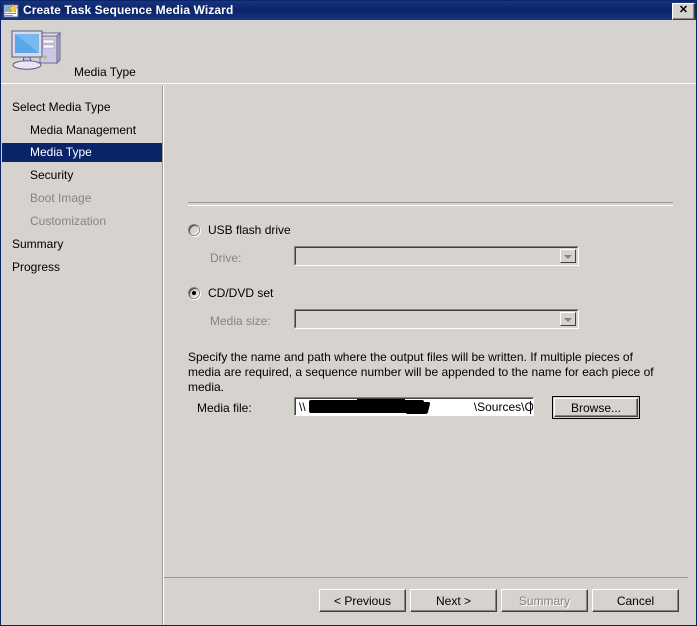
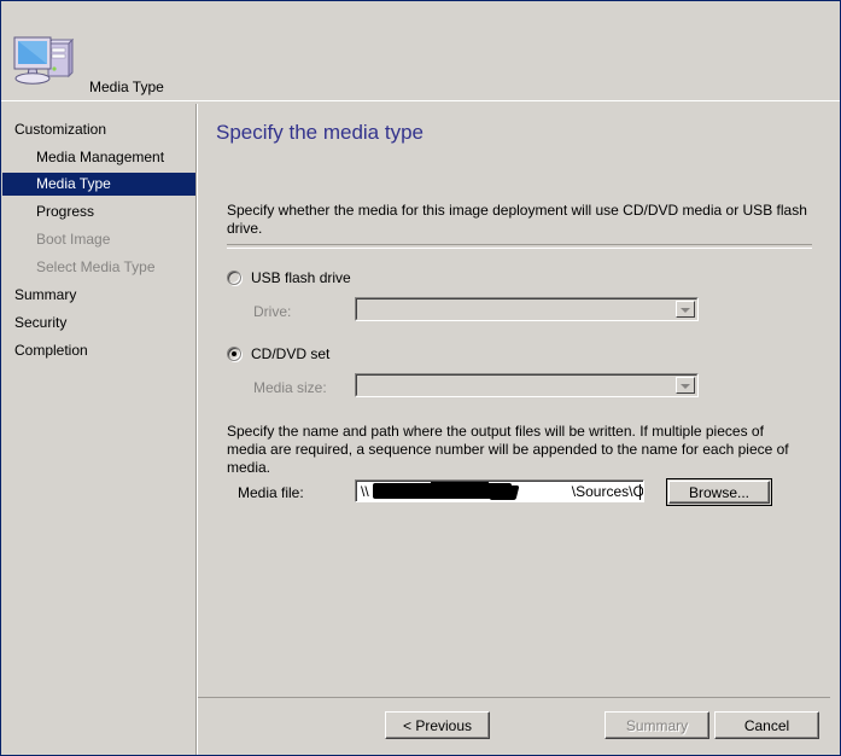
- Create Task Sequence Media Wizard
- ✕
  Media Type
- Select Media Type
+ Customization
  Media Management
  Media Type
- Security
+ Progress
  Boot Image
- Customization
+ Select Media Type
  Summary
- Progress
+ Security
+ Completion
+ Specify the media type
+ Specify whether the media for this image deployment will use CD/DVD media or USB flash drive.
  USB flash drive
  Drive:
  CD/DVD set
  Media size:
  Specify the name and path where the output files will be written. If multiple pieces of media are required, a sequence number will be appended to the name for each piece of media.
  Media file:
  Browse...
  < Previous
- Next >
  Summary
  Cancel
